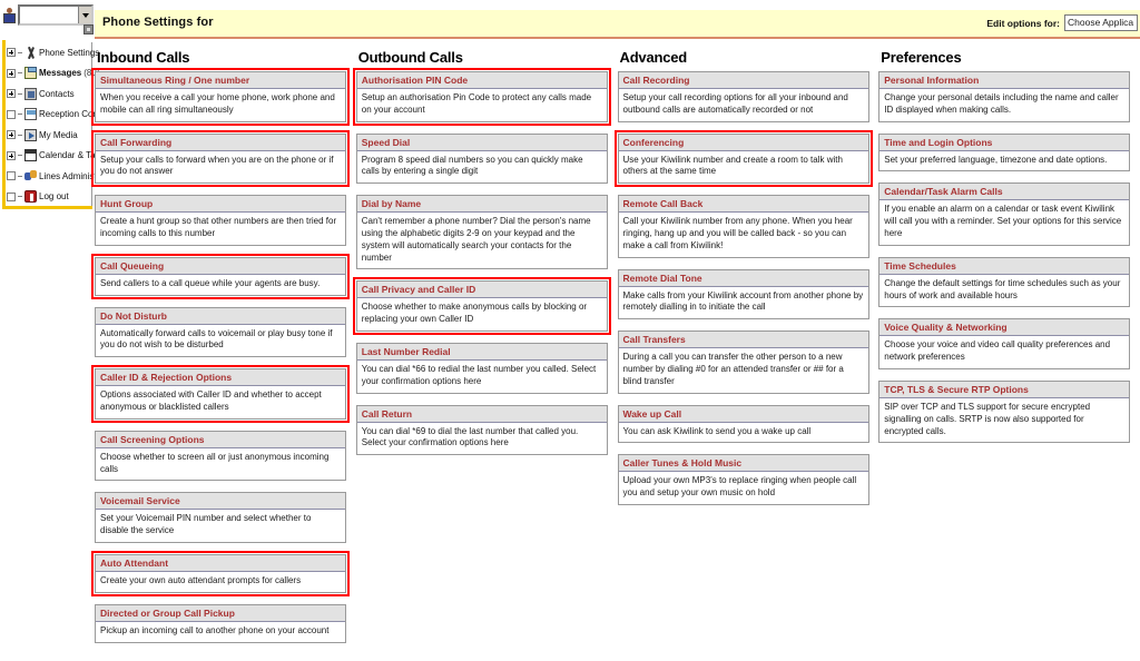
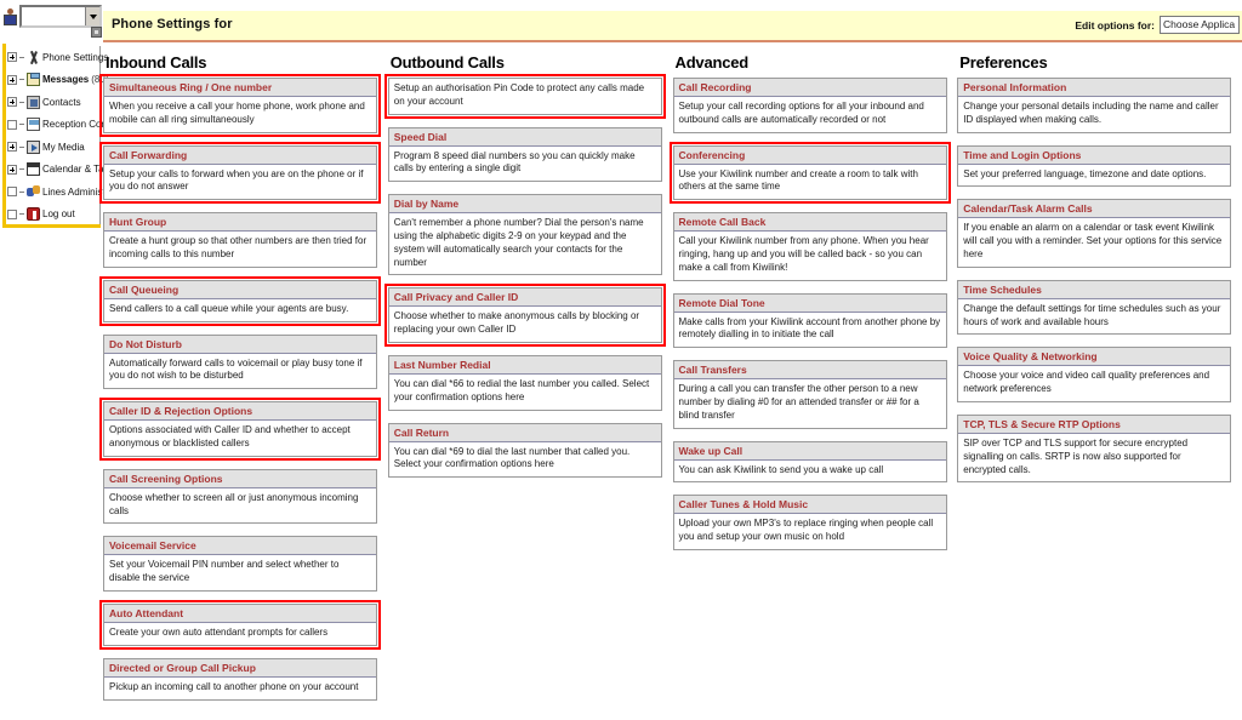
  Phone Settings for
  Edit options for:
  Choose Applica
  Phone Settings
  Messages
  Contacts
  My Media
  Calendar & Ta
  Log out
  Inbound Calls
  Simultaneous Ring / One number
  When you receive a call your home phone, work phone and mobile can all ring simultaneously
  Call Forwarding
  Setup your calls to forward when you are on the phone or if you do not answer
  Hunt Group
  Create a hunt group so that other numbers are then tried for incoming calls to this number
  Call Queueing
  Send callers to a call queue while your agents are busy.
  Do Not Disturb
  Automatically forward calls to voicemail or play busy tone if you do not wish to be disturbed
  Caller ID & Rejection Options
  Options associated with Caller ID and whether to accept anonymous or blacklisted callers
  Call Screening Options
  Choose whether to screen all or just anonymous incoming calls
  Voicemail Service
  Set your Voicemail PIN number and select whether to disable the service
  Auto Attendant
  Create your own auto attendant prompts for callers
  Directed or Group Call Pickup
  Pickup an incoming call to another phone on your account
  Outbound Calls
- Authorisation PIN Code
  Setup an authorisation Pin Code to protect any calls made on your account
  Speed Dial
  Program 8 speed dial numbers so you can quickly make calls by entering a single digit
  Dial by Name
  Can't remember a phone number? Dial the person's name using the alphabetic digits 2-9 on your keypad and the system will automatically search your contacts for the number
  Call Privacy and Caller ID
  Choose whether to make anonymous calls by blocking or replacing your own Caller ID
  Last Number Redial
  You can dial *66 to redial the last number you called. Select your confirmation options here
  Call Return
  You can dial *69 to dial the last number that called you. Select your confirmation options here
  Advanced
  Call Recording
  Setup your call recording options for all your inbound and outbound calls are automatically recorded or not
  Conferencing
  Use your Kiwilink number and create a room to talk with others at the same time
  Remote Call Back
  Call your Kiwilink number from any phone. When you hear ringing, hang up and you will be called back - so you can make a call from Kiwilink!
  Remote Dial Tone
  Make calls from your Kiwilink account from another phone by remotely dialling in to initiate the call
  Call Transfers
  During a call you can transfer the other person to a new number by dialing #0 for an attended transfer or ## for a blind transfer
  Wake up Call
  You can ask Kiwilink to send you a wake up call
  Caller Tunes & Hold Music
  Upload your own MP3's to replace ringing when people call you and setup your own music on hold
  Preferences
  Personal Information
  Change your personal details including the name and caller ID displayed when making calls.
  Time and Login Options
  Set your preferred language, timezone and date options.
  Calendar/Task Alarm Calls
  If you enable an alarm on a calendar or task event Kiwilink will call you with a reminder. Set your options for this service here
  Time Schedules
  Change the default settings for time schedules such as your hours of work and available hours
  Voice Quality & Networking
  Choose your voice and video call quality preferences and network preferences
  TCP, TLS & Secure RTP Options
  SIP over TCP and TLS support for secure encrypted signalling on calls. SRTP is now also supported for encrypted calls.
